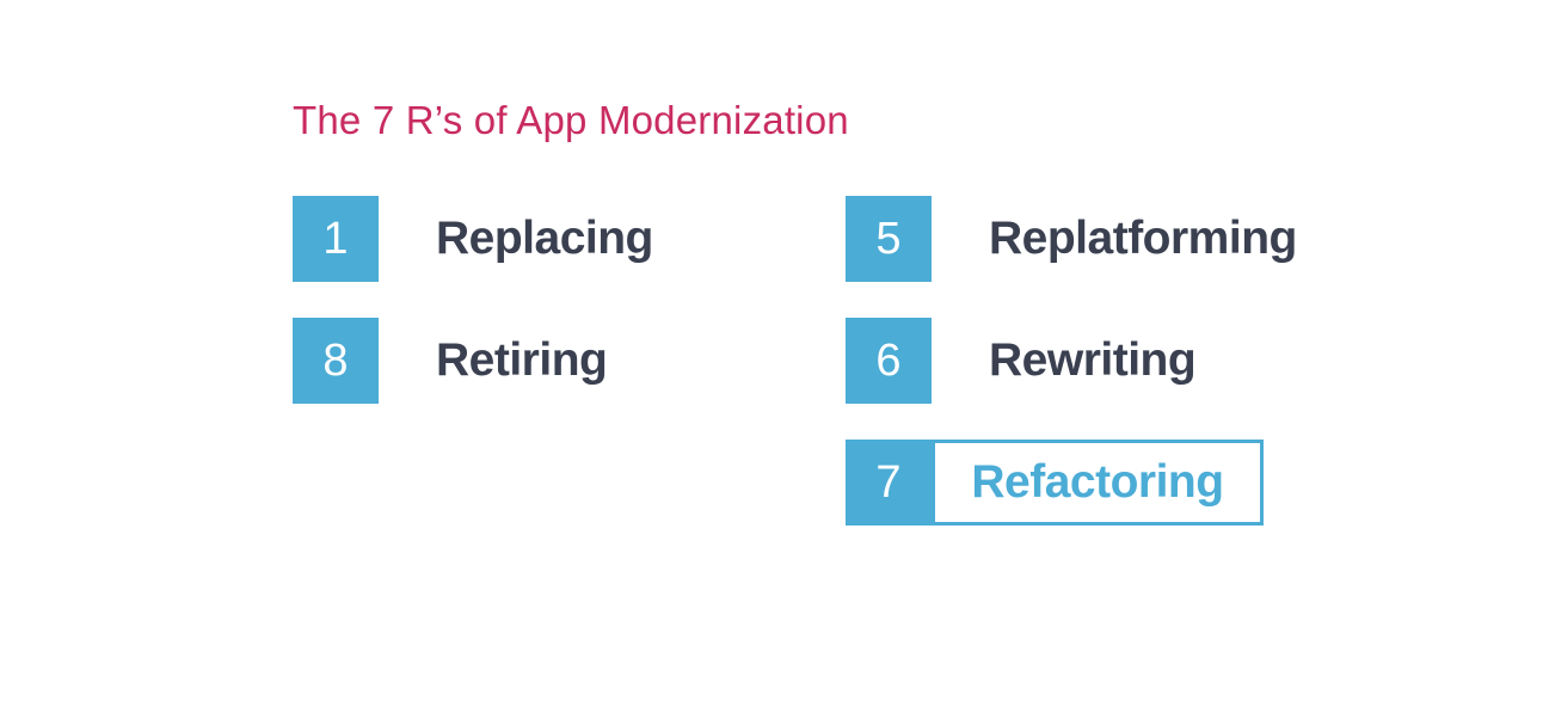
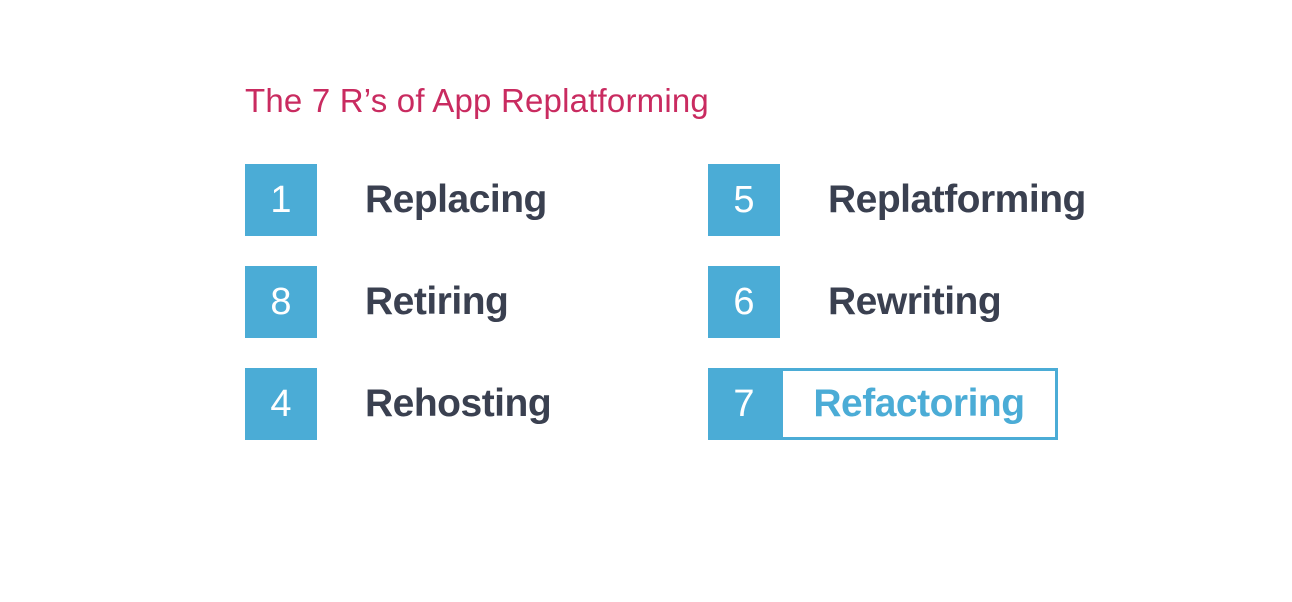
- The 7 R’s of App Modernization
+ The 7 R’s of App Replatforming
  1
  Replacing
  8
  Retiring
+ 4
+ Rehosting
  5
  Replatforming
  6
  Rewriting
  7
  Refactoring
